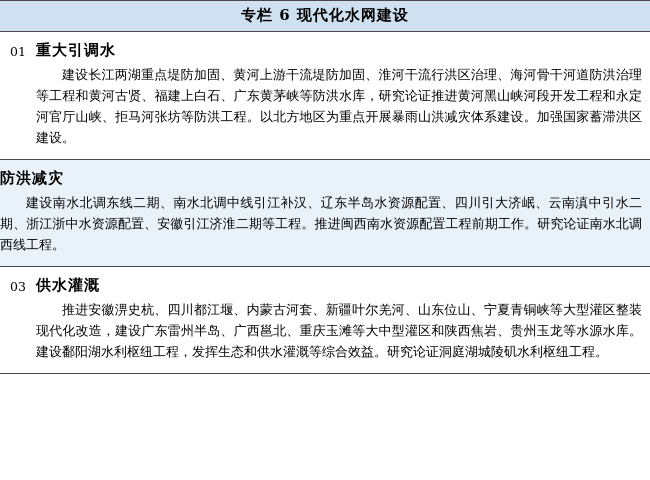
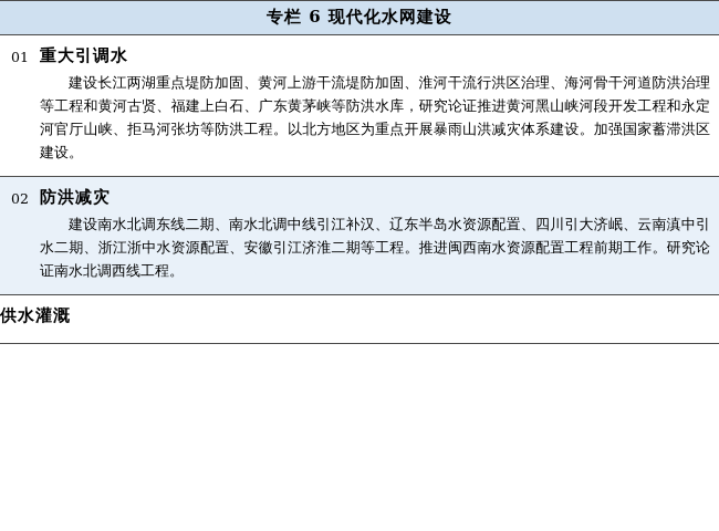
  专栏 6 现代化水网建设
  01
  重大引调水
  建设长江两湖重点堤防加固、黄河上游干流堤防加固、淮河干流行洪区治理、海河骨干河道防洪治理等工程和黄河古贤、福建上白石、广东黄茅峡等防洪水库，研究论证推进黄河黑山峡河段开发工程和永定河官厅山峡、拒马河张坊等防洪工程。以北方地区为重点开展暴雨山洪减灾体系建设。加强国家蓄滞洪区建设。
+ 02
  防洪减灾
  建设南水北调东线二期、南水北调中线引江补汉、辽东半岛水资源配置、四川引大济岷、云南滇中引水二期、浙江浙中水资源配置、安徽引江济淮二期等工程。推进闽西南水资源配置工程前期工作。研究论证南水北调西线工程。
- 03
  供水灌溉
- 推进安徽淠史杭、四川都江堰、内蒙古河套、新疆叶尔羌河、山东位山、宁夏青铜峡等大型灌区整装现代化改造，建设广东雷州半岛、广西邕北、重庆玉滩等大中型灌区和陕西焦岩、贵州玉龙等水源水库。建设鄱阳湖水利枢纽工程，发挥生态和供水灌溉等综合效益。研究论证洞庭湖城陵矶水利枢纽工程。
